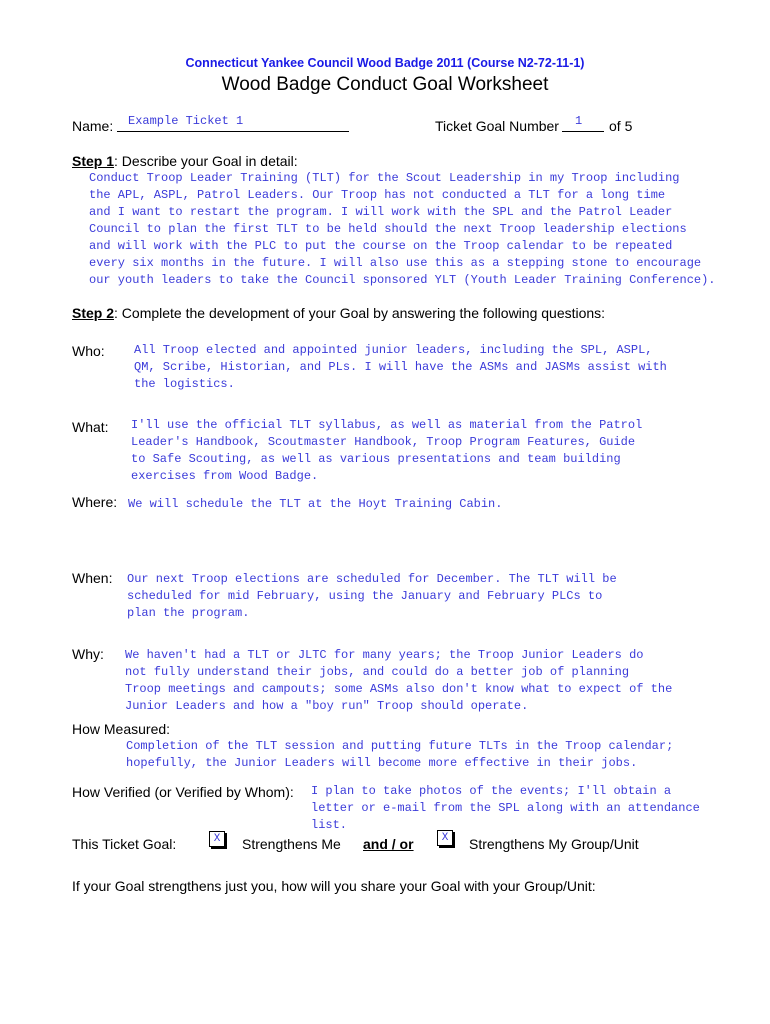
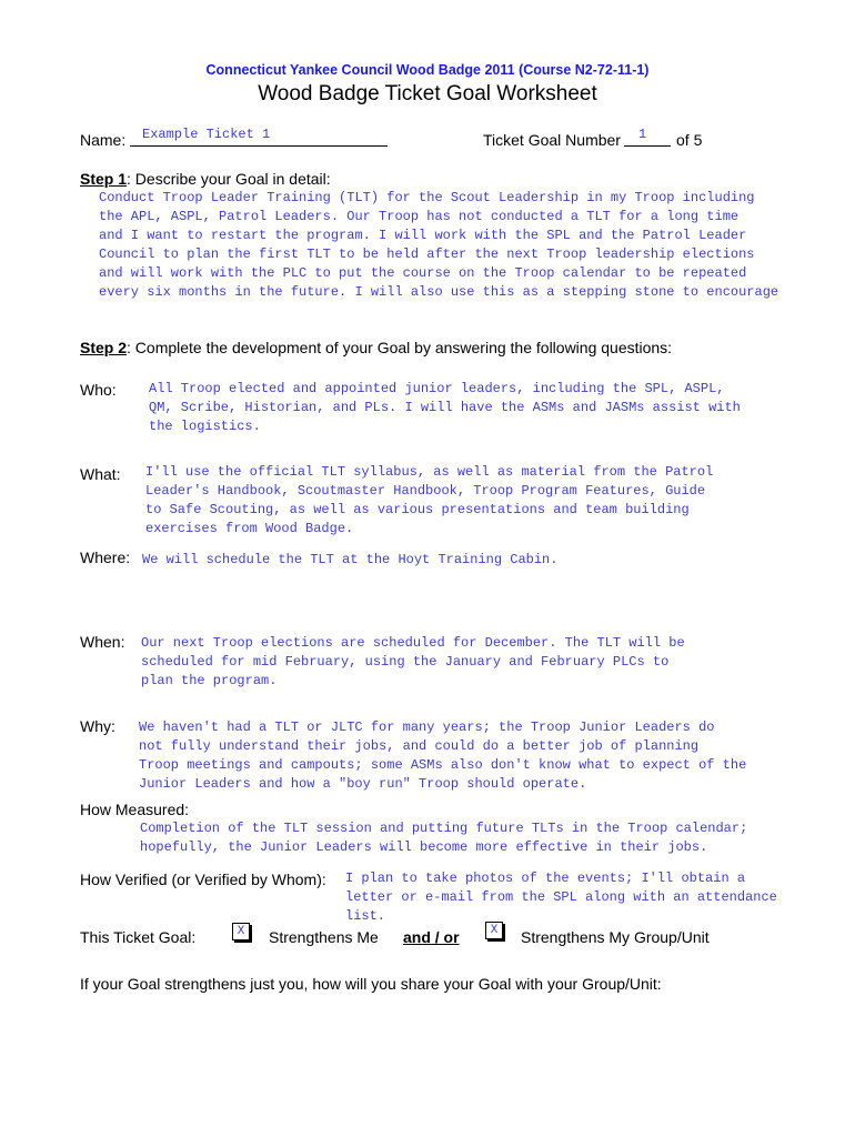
  Connecticut Yankee Council Wood Badge 2011 (Course N2-72-11-1)
- Wood Badge Conduct Goal Worksheet
+ Wood Badge Ticket Goal Worksheet
  Name:
  Example Ticket 1
  Ticket Goal Number
  1
  of 5
  Step 1: Describe your Goal in detail:
  Conduct Troop Leader Training (TLT) for the Scout Leadership in my Troop including
  the APL, ASPL, Patrol Leaders. Our Troop has not conducted a TLT for a long time
  and I want to restart the program. I will work with the SPL and the Patrol Leader
- Council to plan the first TLT to be held should the next Troop leadership elections
+ Council to plan the first TLT to be held after the next Troop leadership elections
  and will work with the PLC to put the course on the Troop calendar to be repeated
  every six months in the future. I will also use this as a stepping stone to encourage
- our youth leaders to take the Council sponsored YLT (Youth Leader Training Conference).
  Step 2: Complete the development of your Goal by answering the following questions:
  Who:
  All Troop elected and appointed junior leaders, including the SPL, ASPL,
  QM, Scribe, Historian, and PLs. I will have the ASMs and JASMs assist with
  the logistics.
  What:
  I'll use the official TLT syllabus, as well as material from the Patrol
  Leader's Handbook, Scoutmaster Handbook, Troop Program Features, Guide
  to Safe Scouting, as well as various presentations and team building
  exercises from Wood Badge.
  Where:
  We will schedule the TLT at the Hoyt Training Cabin.
  When:
  Our next Troop elections are scheduled for December. The TLT will be
  scheduled for mid February, using the January and February PLCs to
  plan the program.
  Why:
  We haven't had a TLT or JLTC for many years; the Troop Junior Leaders do
  not fully understand their jobs, and could do a better job of planning
  Troop meetings and campouts; some ASMs also don't know what to expect of the
  Junior Leaders and how a "boy run" Troop should operate.
  How Measured:
  Completion of the TLT session and putting future TLTs in the Troop calendar;
  hopefully, the Junior Leaders will become more effective in their jobs.
  How Verified (or Verified by Whom):
  I plan to take photos of the events; I'll obtain a
  letter or e-mail from the SPL along with an attendance
  list.
  This Ticket Goal:
  X
  Strengthens Me
  and / or
  X
  Strengthens My Group/Unit
  If your Goal strengthens just you, how will you share your Goal with your Group/Unit:
